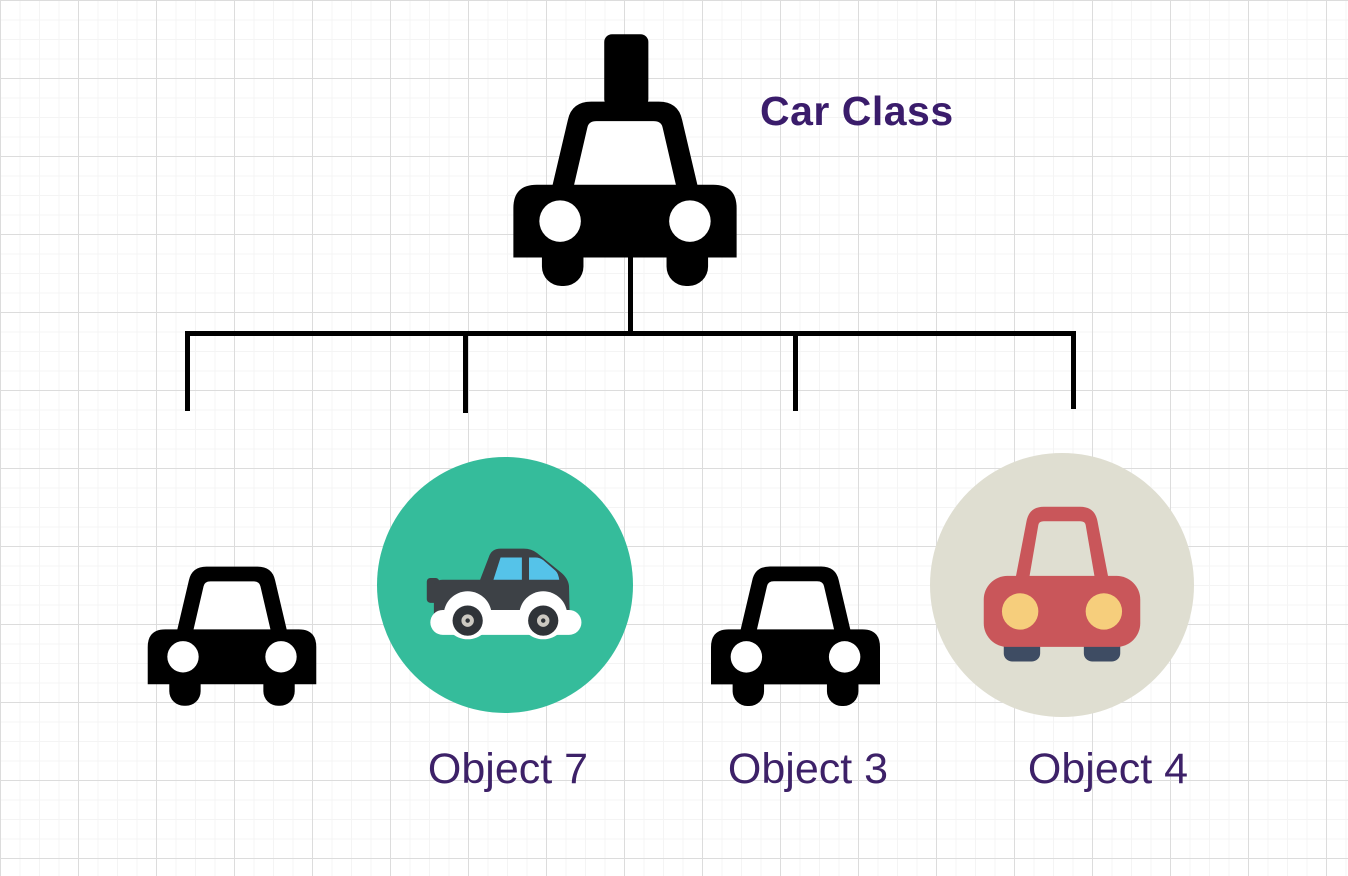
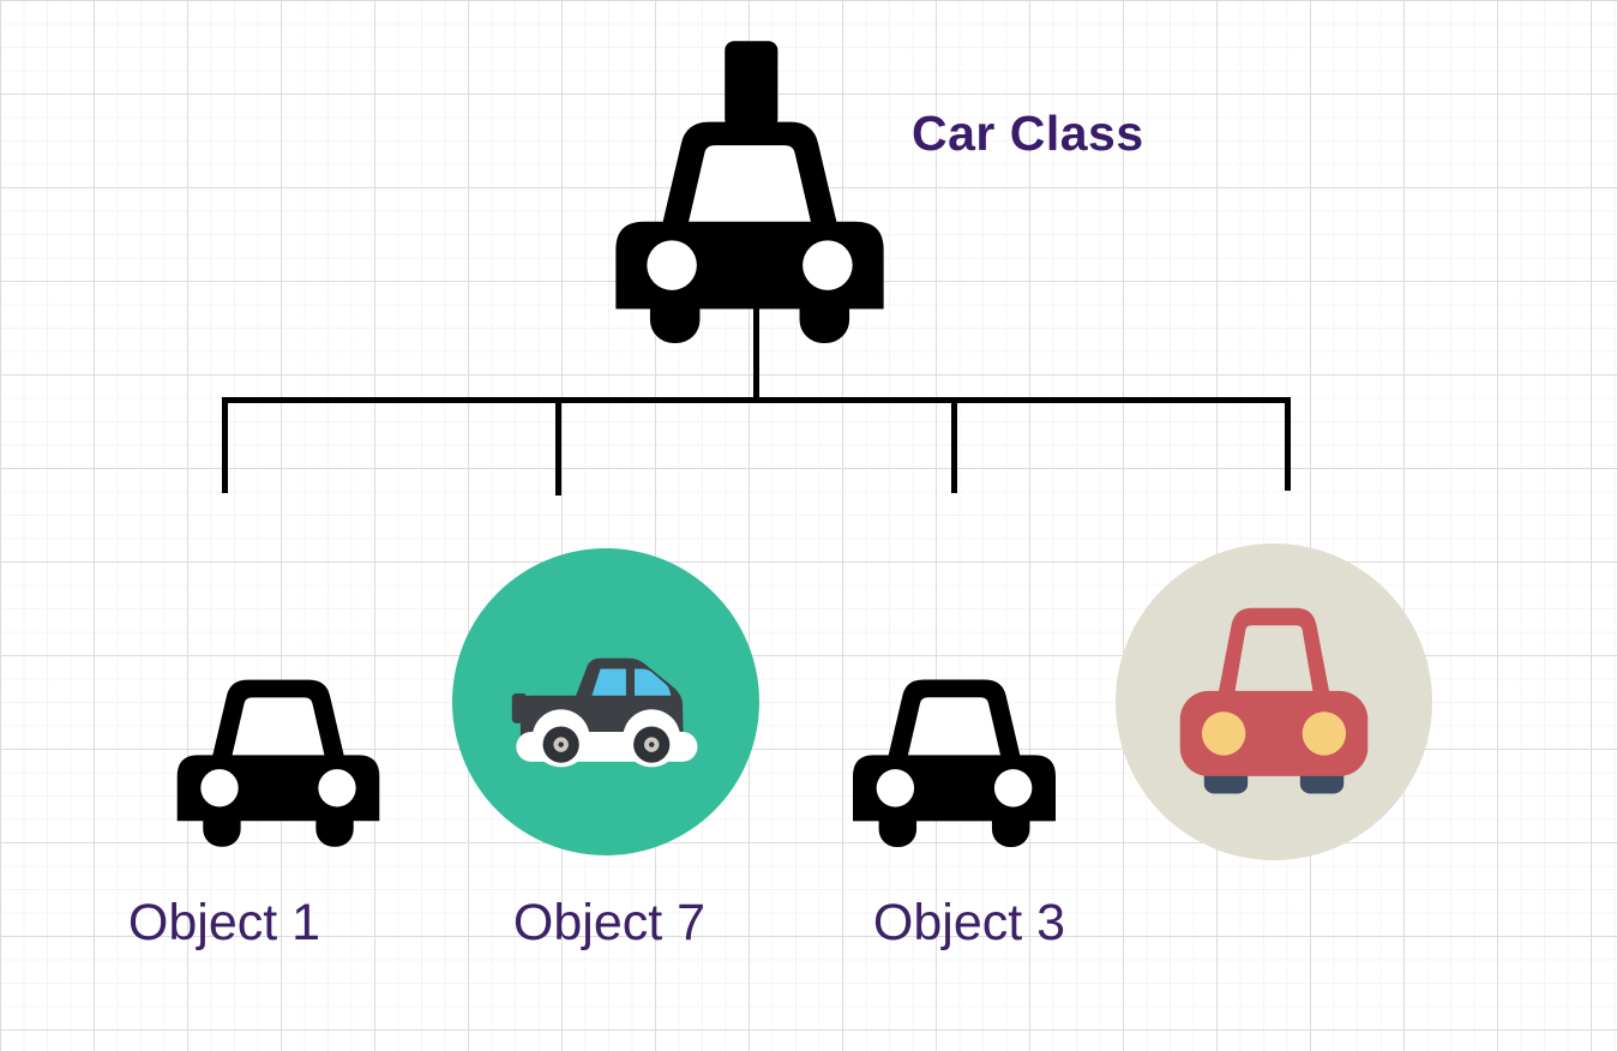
  Car Class
+ Object 1
  Object 7
  Object 3
- Object 4
